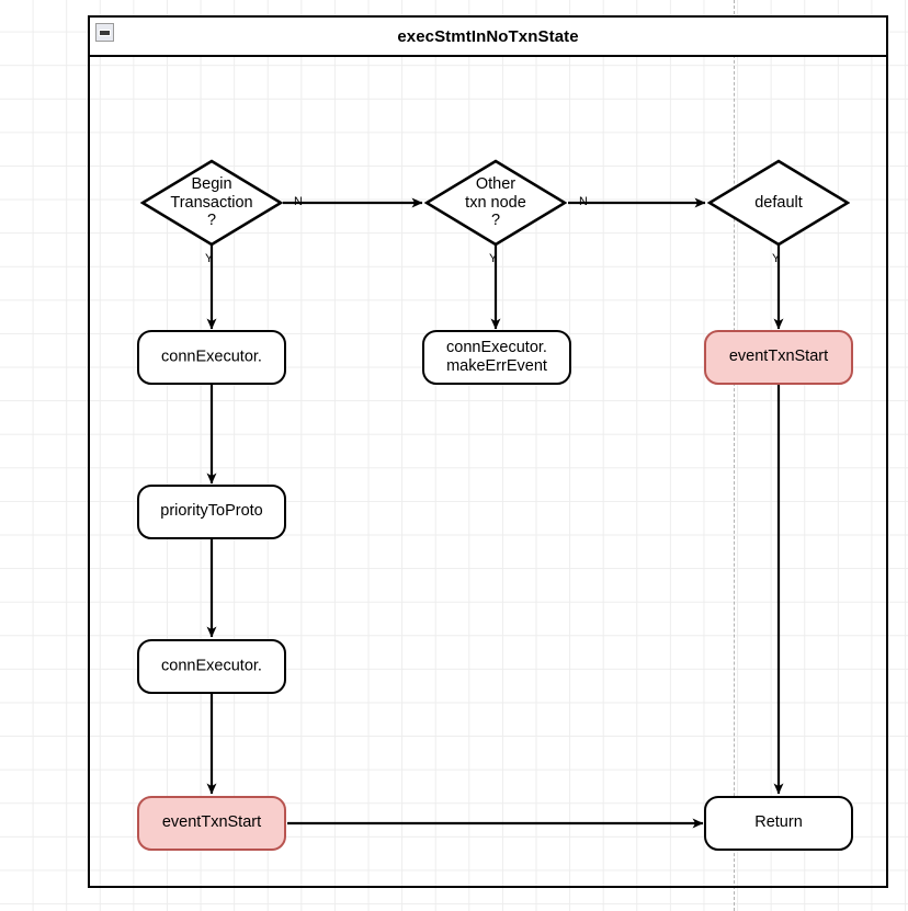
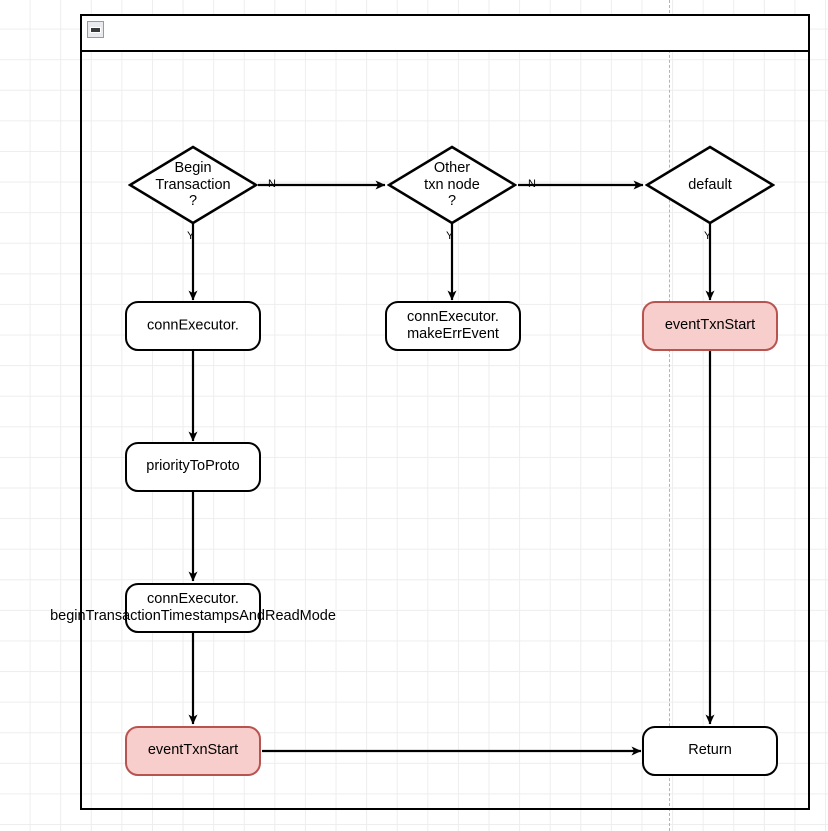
- execStmtInNoTxnState
  N
  N
  Y
  Y
  Y
  Begin
  Transaction
  ?
  Other
  txn node
  ?
  default
  connExecutor.
  connExecutor.
  makeErrEvent
  eventTxnStart
  priorityToProto
  connExecutor.
+ beginTransactionTimestampsAndReadMode
  eventTxnStart
  Return
